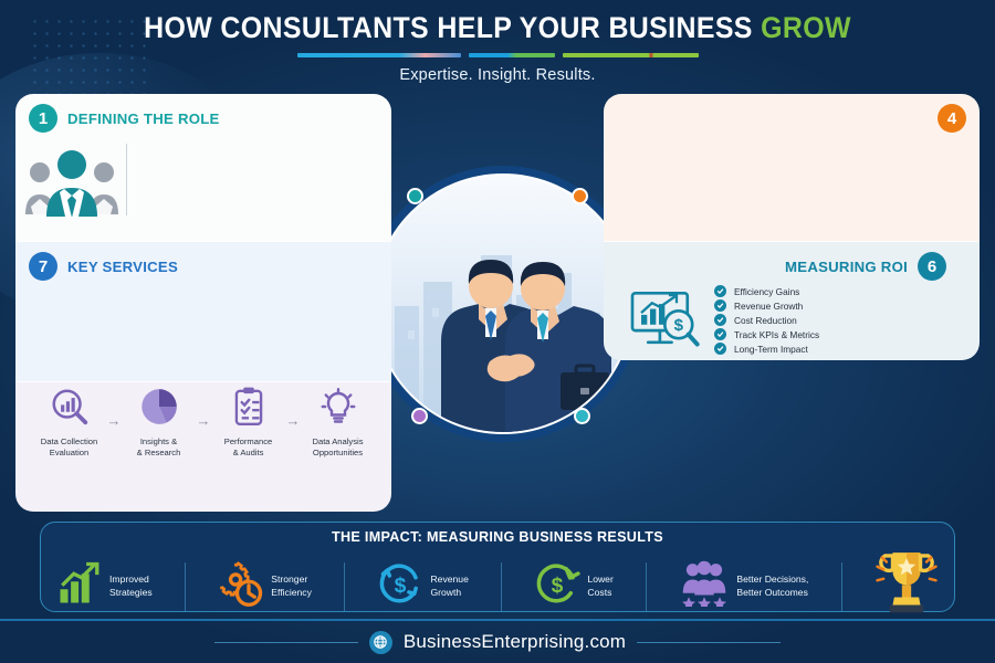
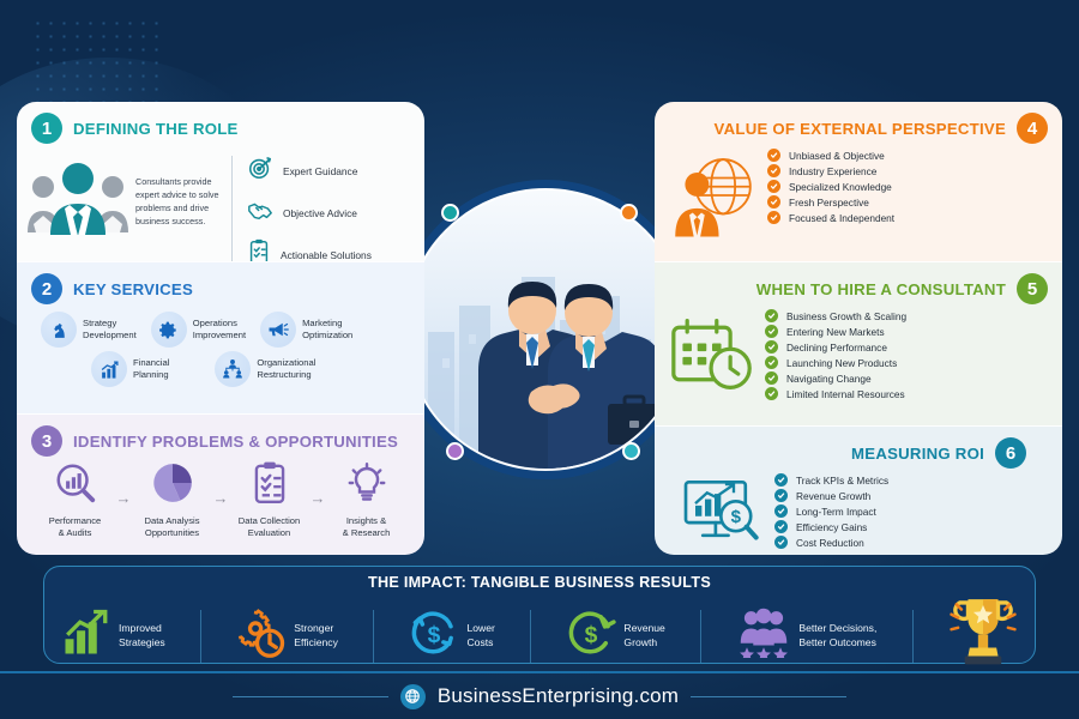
- HOW CONSULTANTS HELP YOUR BUSINESS GROW
- Expertise. Insight. Results.
  1
  DEFINING THE ROLE
+ Consultants provide expert advice to solve problems and drive business success.
+ Expert Guidance
+ Objective Advice
+ Actionable Solutions
- 7
+ 2
  KEY SERVICES
+ Strategy
+ Development
+ Operations
+ Improvement
+ Marketing
+ Optimization
+ Financial
+ Planning
+ Organizational
+ Restructuring
+ 3
+ IDENTIFY PROBLEMS & OPPORTUNITIES
- Data Collection
+ Performance
- Evaluation
+ & Audits
  →
- Insights &
+ Data Analysis
- & Research
+ Opportunities
  →
- Performance
+ Data Collection
- & Audits
+ Evaluation
  →
- Data Analysis
+ Insights &
- Opportunities
+ & Research
+ VALUE OF EXTERNAL PERSPECTIVE
  4
+ Unbiased & Objective
+ Industry Experience
+ Specialized Knowledge
+ Fresh Perspective
+ Focused & Independent
+ WHEN TO HIRE A CONSULTANT
+ 5
+ Business Growth & Scaling
+ Entering New Markets
+ Declining Performance
+ Launching New Products
+ Navigating Change
+ Limited Internal Resources
  MEASURING ROI
  6
  $
- Efficiency Gains
+ Track KPIs & Metrics
  Revenue Growth
- Cost Reduction
+ Long-Term Impact
- Track KPIs & Metrics
+ Efficiency Gains
- Long-Term Impact
+ Cost Reduction
- THE IMPACT: MEASURING BUSINESS RESULTS
+ THE IMPACT: TANGIBLE BUSINESS RESULTS
  Improved
  Strategies
  Stronger
  Efficiency
  $
- Revenue
+ Lower
- Growth
+ Costs
  $
- Lower
+ Revenue
- Costs
+ Growth
  Better Decisions,
  Better Outcomes
  BusinessEnterprising.com
